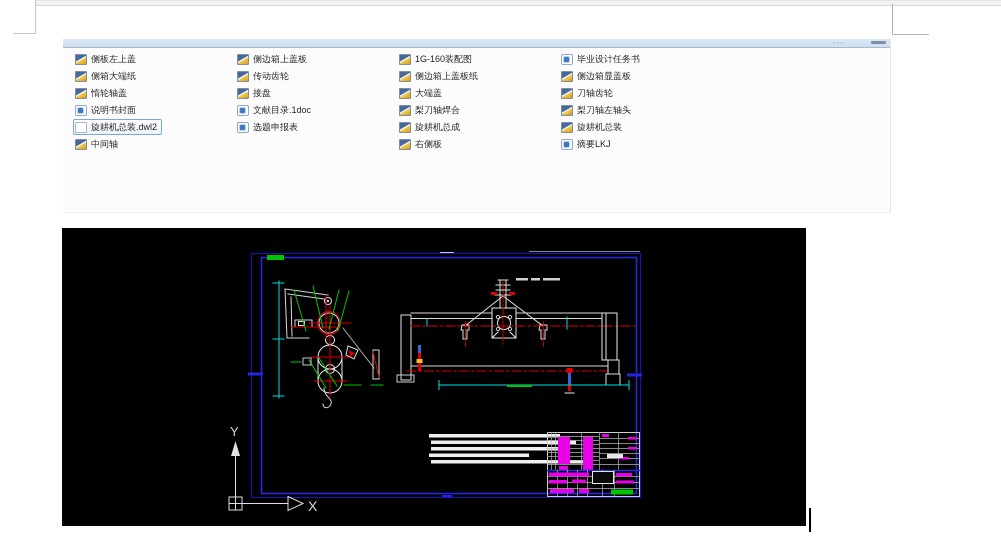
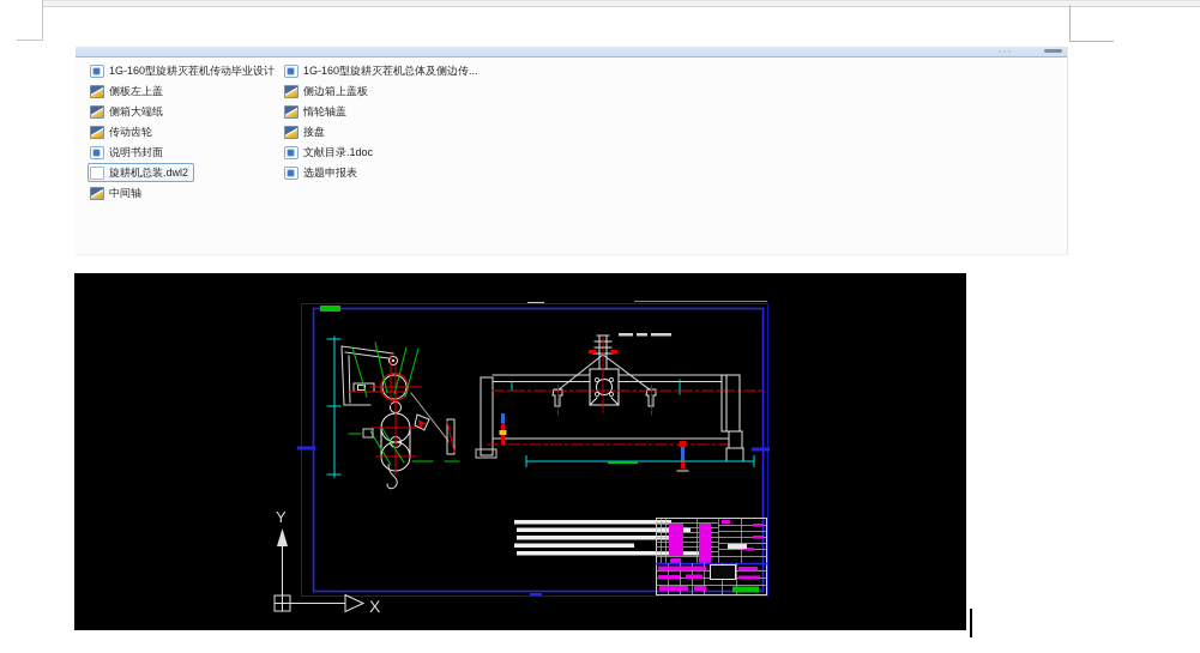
+ 1G-160型旋耕灭茬机传动毕业设计
  侧板左上盖
  侧箱大端纸
- 惰轮轴盖
+ 传动齿轮
  说明书封面
  旋耕机总装.dwl2
  中间轴
+ 1G-160型旋耕灭茬机总体及侧边传...
  侧边箱上盖板
- 传动齿轮
+ 惰轮轴盖
  接盘
  文献目录.1doc
  选题申报表
- 1G-160装配图
- 侧边箱上盖板纸
- 大端盖
- 梨刀轴焊合
- 旋耕机总成
- 右侧板
- 毕业设计任务书
- 侧边箱显盖板
- 刀轴齿轮
- 梨刀轴左轴头
- 旋耕机总装
- 摘要LKJ
  Y
  X
